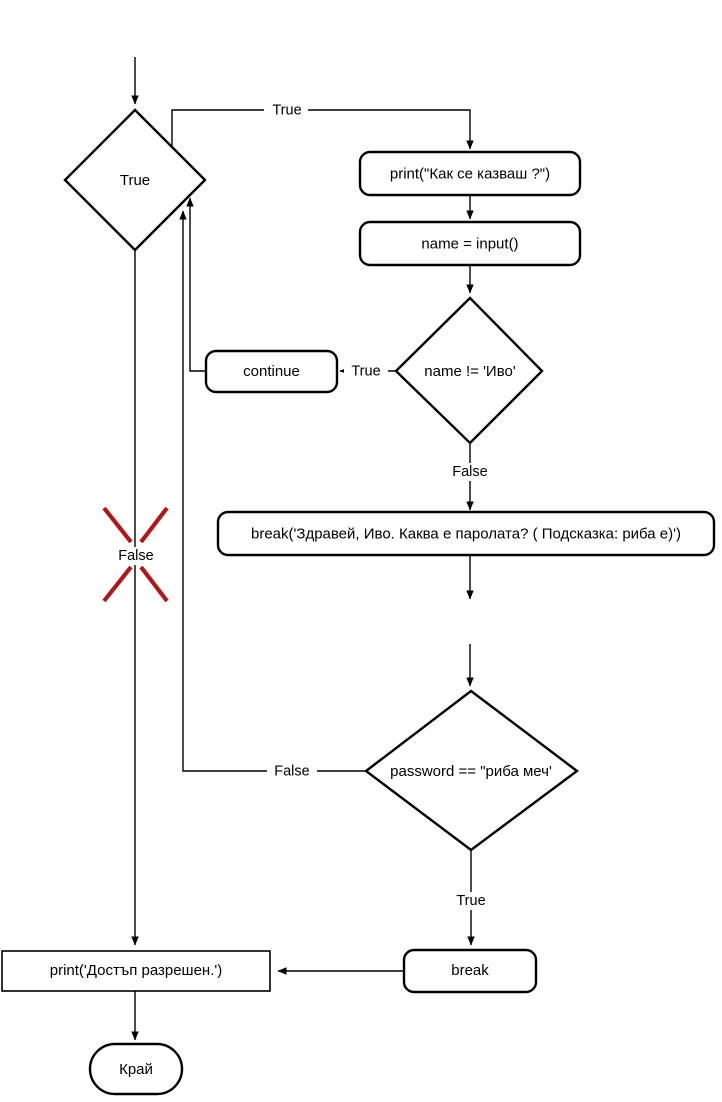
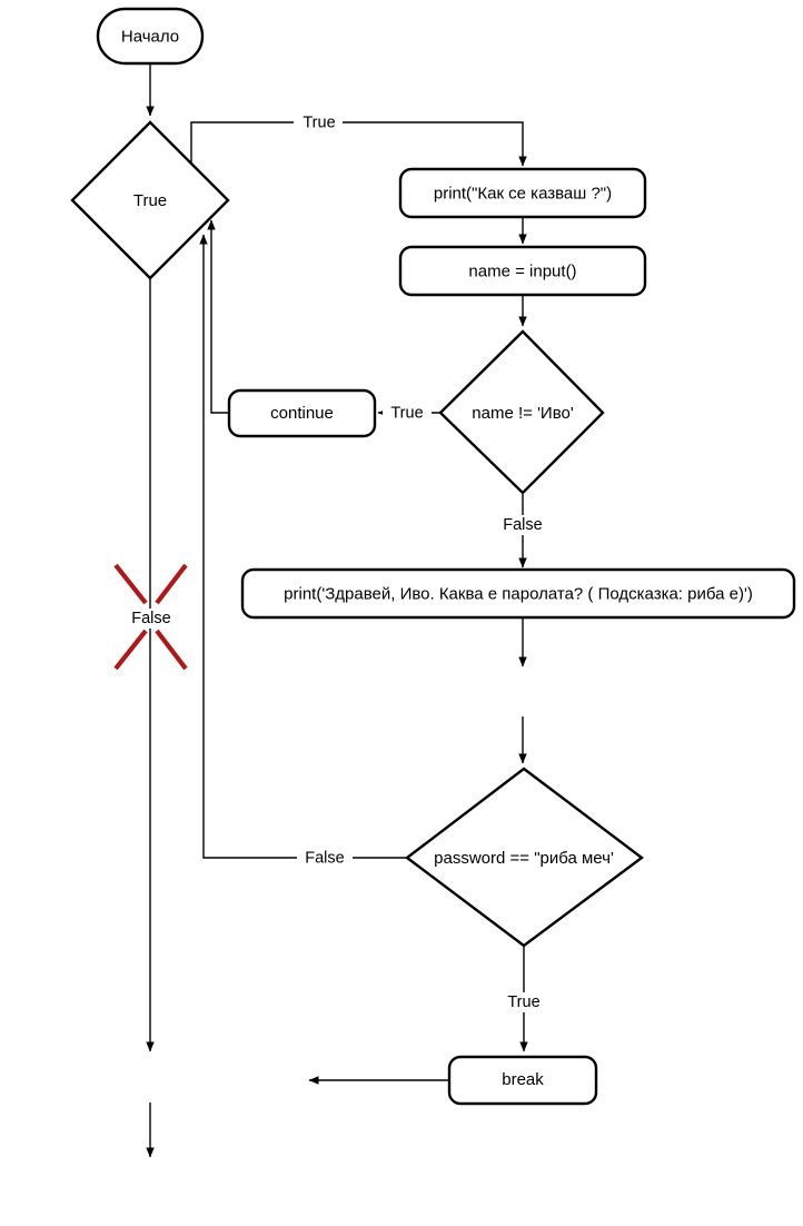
+ Начало
  True
  print("Как се казваш ?")
  name = input()
  name != 'Иво'
  continue
- break('Здравей, Иво. Каква е паролата? ( Подсказка: риба е)')
+ print('Здравей, Иво. Каква е паролата? ( Подсказка: риба е)')
  password == "риба меч'
  break
- print('Достъп разрешен.')
- Край
  True
  True
  False
  False
  True
  False
